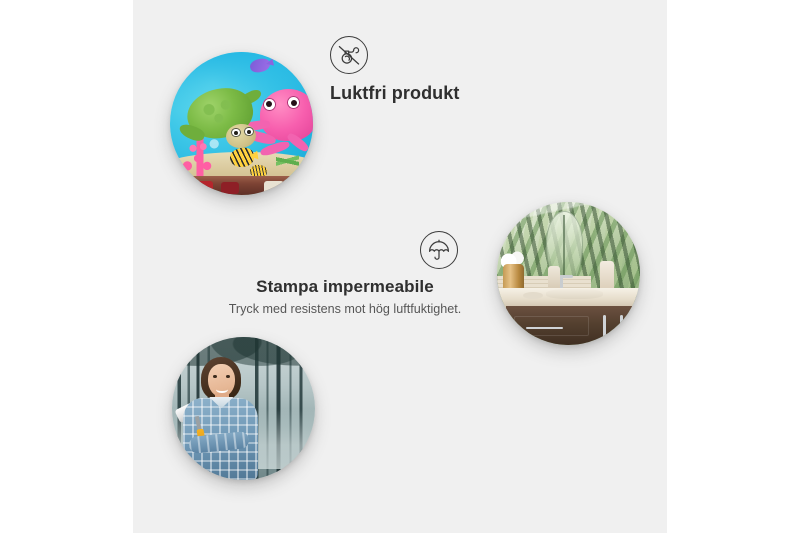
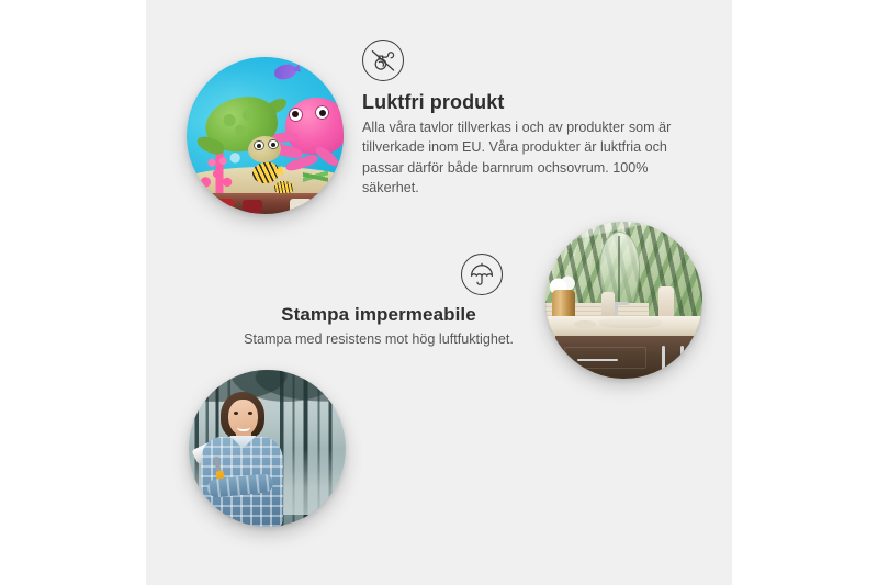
  Luktfri produkt
+ Alla våra tavlor tillverkas i och av produkter som är tillverkade inom EU. Våra produkter är luktfria och passar därför både barnrum ochsovrum. 100% säkerhet.
  Stampa impermeabile
- Tryck med resistens mot hög luftfuktighet.
+ Stampa med resistens mot hög luftfuktighet.
